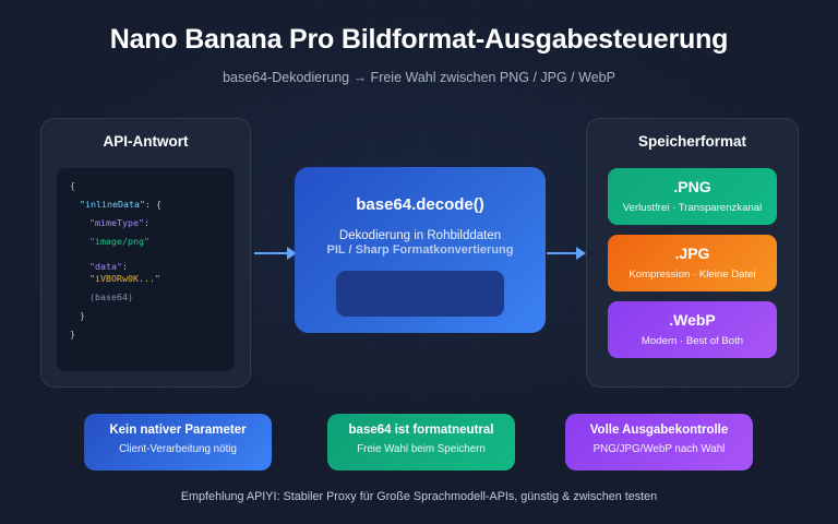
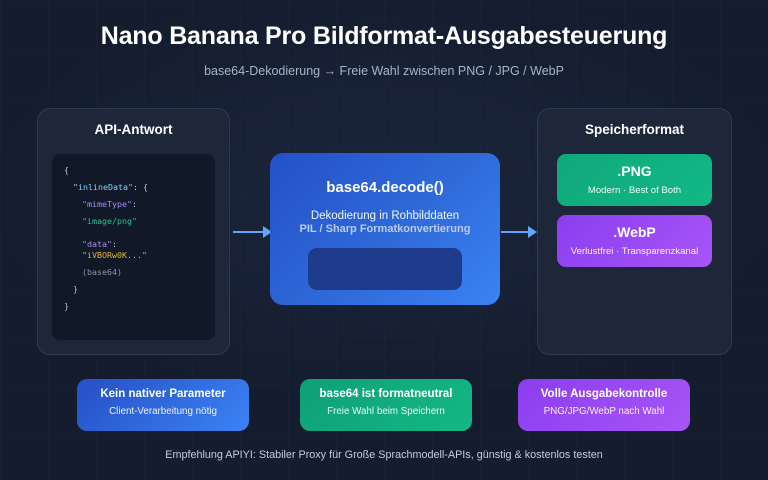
  Nano Banana Pro Bildformat-Ausgabesteuerung
  base64-Dekodierung → Freie Wahl zwischen PNG / JPG / WebP
  API-Antwort
  {
  "inlineData": {
  "mimeType":
  "image/png"
  "data":
  "iVBORw0K..."
  (base64)
  }
  }
  base64.decode()
  Dekodierung in Rohbilddaten
  PIL / Sharp Formatkonvertierung
  Speicherformat
  .PNG
- Verlustfrei · Transparenzkanal
+ Modern · Best of Both
- .JPG
- Kompression · Kleine Datei
  .WebP
- Modern · Best of Both
+ Verlustfrei · Transparenzkanal
  Kein nativer Parameter
  Client-Verarbeitung nötig
  base64 ist formatneutral
  Freie Wahl beim Speichern
  Volle Ausgabekontrolle
  PNG/JPG/WebP nach Wahl
- Empfehlung APIYI: Stabiler Proxy für Große Sprachmodell-APIs, günstig & zwischen testen
+ Empfehlung APIYI: Stabiler Proxy für Große Sprachmodell-APIs, günstig & kostenlos testen
